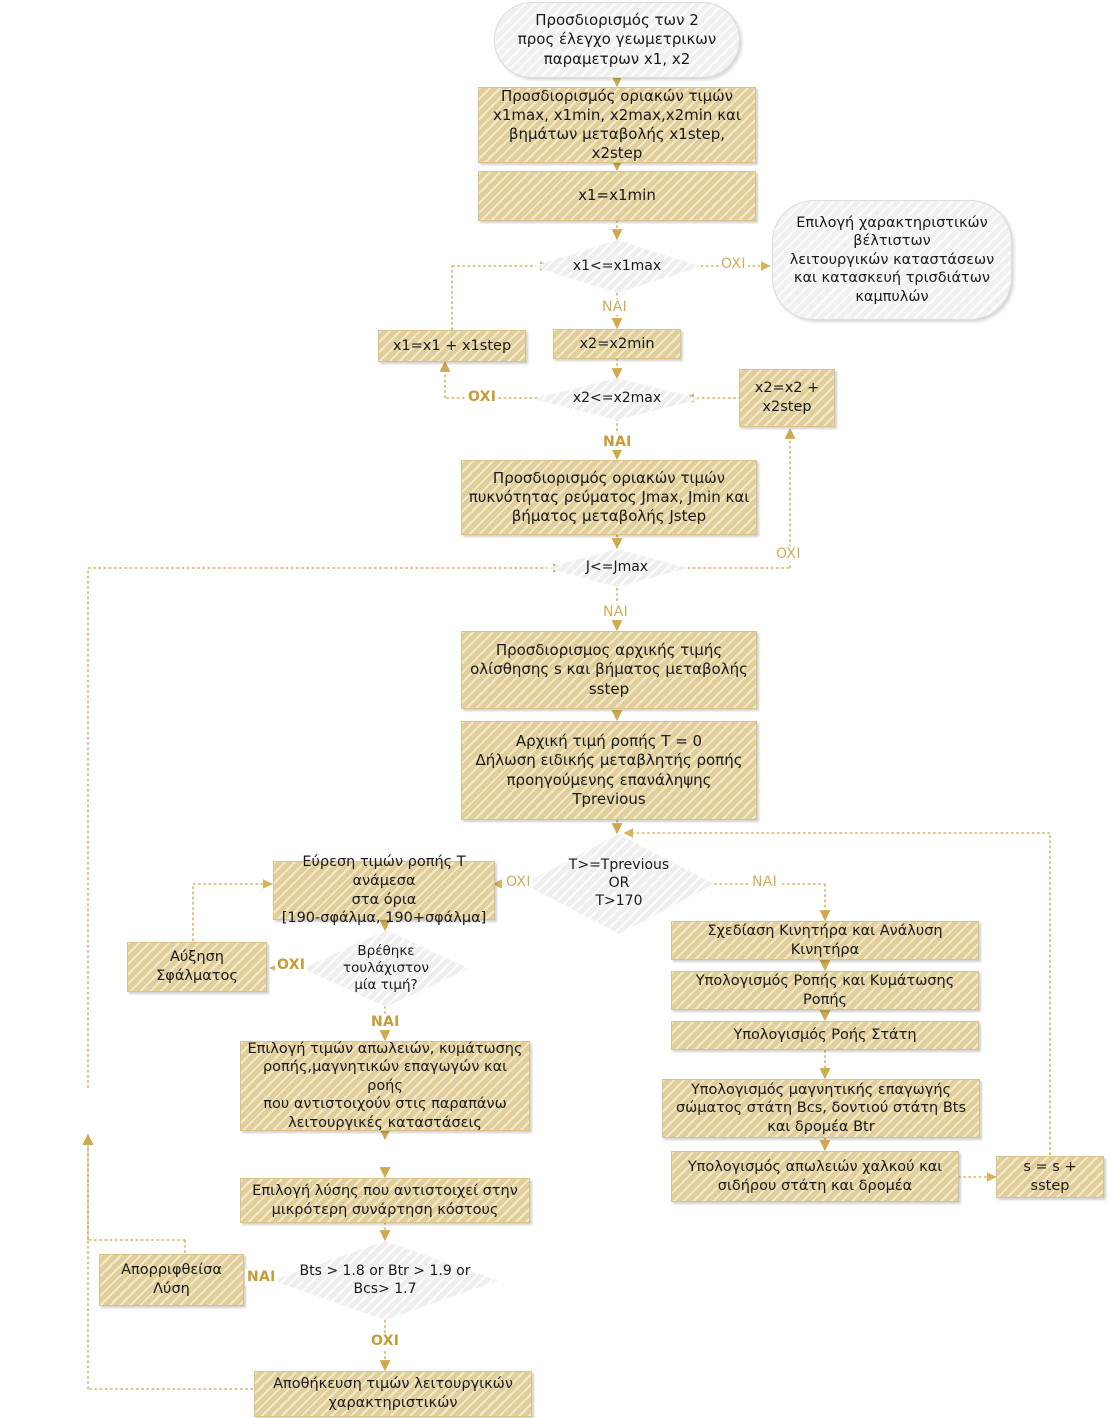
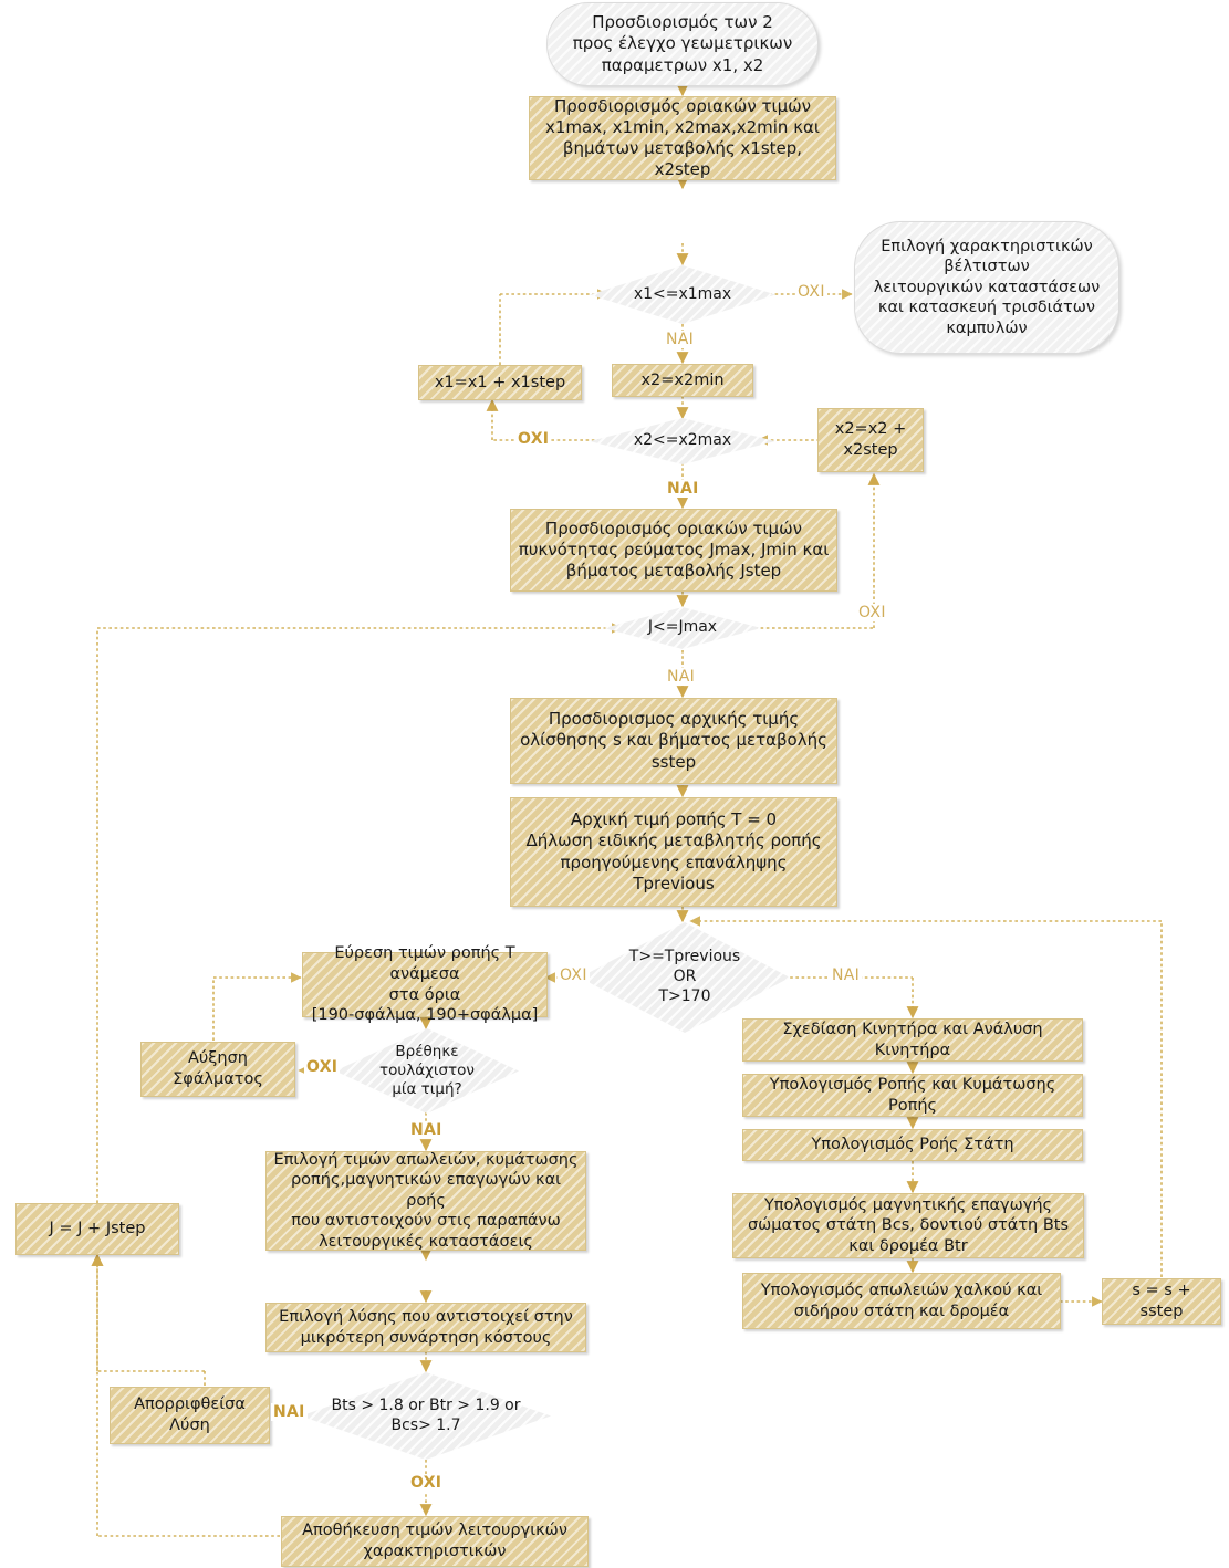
  Προσδιορισμός των 2
  προς έλεγχο γεωμετρικων
  παραμετρων x1, x2
  Προσδιορισμός οριακών τιμών
  x1max, x1min, x2max,x2min και
  βημάτων μεταβολής x1step, x2step
- x1=x1min
  x1<=x1max
  Επιλογή χαρακτηριστικών
  βέλτιστων
  λειτουργικών καταστάσεων
  και κατασκευή τρισδιάτων
  καμπυλών
  x1=x1 + x1step
  x2=x2min
  x2<=x2max
  x2=x2 +
  x2step
  Προσδιορισμός οριακών τιμών
  πυκνότητας ρεύματος Jmax, Jmin και
  βήματος μεταβολής Jstep
  J<=Jmax
  Προσδιορισμος αρχικής τιμής
  ολίσθησης s και βήματος μεταβολής
  sstep
  Αρχική τιμή ροπής T = 0
  Δήλωση ειδικής μεταβλητής ροπής
  προηγούμενης επανάληψης
  Tprevious
  T>=Tprevious
  OR
  T>170
  Εύρεση τιμών ροπής T ανάμεσα
  στα όρια
  [190-σφάλμα, 190+σφάλμα]
  Βρέθηκε
  τουλάχιστον
  μία τιμή?
  Αύξηση
  Σφάλματος
  Επιλογή τιμών απωλειών, κυμάτωσης
  ροπής,μαγνητικών επαγωγών και ροής
  που αντιστοιχούν στις παραπάνω
  λειτουργικές καταστάσεις
  Επιλογή λύσης που αντιστοιχεί στην
  μικρότερη συνάρτηση κόστους
  Bts > 1.8 or Btr > 1.9 or
  Bcs> 1.7
  Απορριφθείσα
  Λύση
  Αποθήκευση τιμών λειτουργικών
  χαρακτηριστικών
+ J = J + Jstep
  Σχεδίαση Κινητήρα και Ανάλυση
  Κινητήρα
  Υπολογισμός Ροπής και Κυμάτωσης
  Ροπής
  Υπολογισμός Ροής Στάτη
  Υπολογισμός μαγνητικής επαγωγής
  σώματος στάτη Bcs, δοντιού στάτη Bts
  και δρομέα Btr
  Υπολογισμός απωλειών χαλκού και
  σιδήρου στάτη και δρομέα
  s = s + sstep
  OXI
  NAI
  OXI
  NAI
  OXI
  NAI
  OXI
  NAI
  OXI
  NAI
  NAI
  OXI
